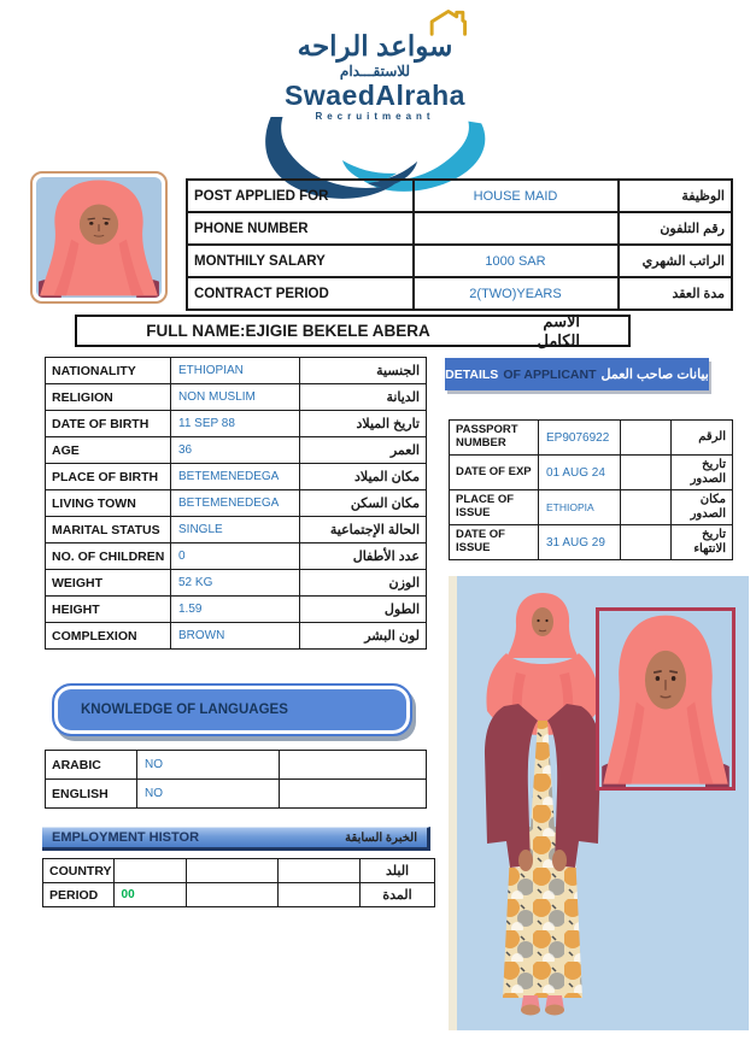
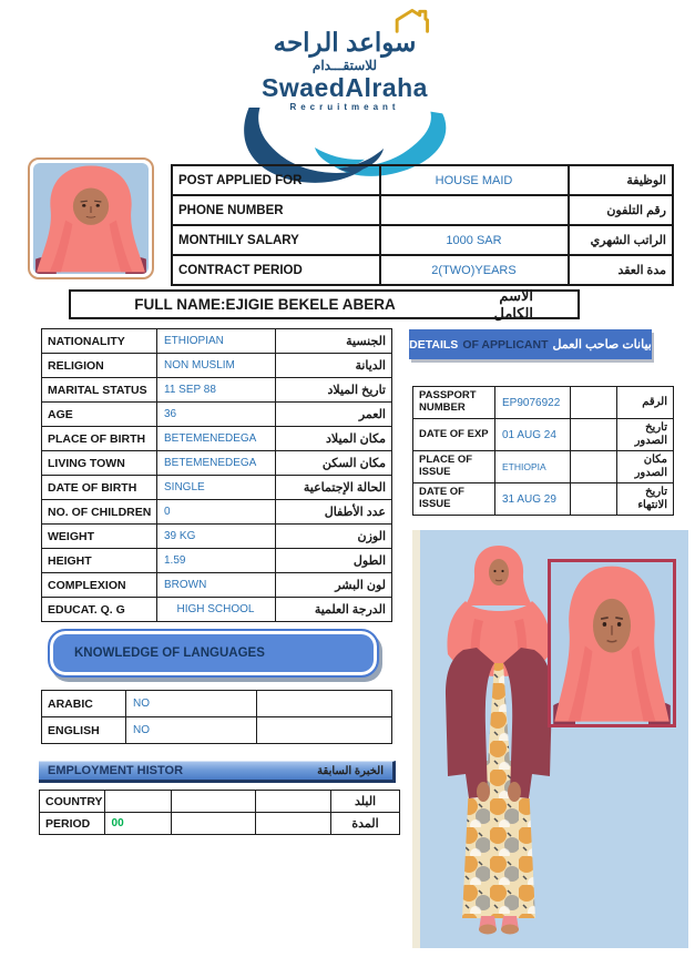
  سواعد الراحه
  للاستقـــدام
  SwaedAlraha
  Recruitmeant
  POST APPLIED FOR	HOUSE MAID	الوظيفة
  PHONE NUMBER		رقم التلفون
  MONTHILY SALARY	1000 SAR	الراتب الشهري
  CONTRACT PERIOD	2(TWO)YEARS	مدة العقد
  FULL NAME:EJIGIE BEKELE ABERA
  الاسم الكامل
  NATIONALITY	ETHIOPIAN	الجنسية
  RELIGION	NON MUSLIM	الديانة
- DATE OF BIRTH	11 SEP 88	تاريخ الميلاد
+ MARITAL STATUS	11 SEP 88	تاريخ الميلاد
  AGE	36	العمر
  PLACE OF BIRTH	BETEMENEDEGA	مكان الميلاد
  LIVING TOWN	BETEMENEDEGA	مكان السكن
- MARITAL STATUS	SINGLE	الحالة الإجتماعية
+ DATE OF BIRTH	SINGLE	الحالة الإجتماعية
  NO. OF CHILDREN	0	عدد الأطفال
- WEIGHT	52 KG	الوزن
+ WEIGHT	39 KG	الوزن
  HEIGHT	1.59	الطول
  COMPLEXION	BROWN	لون البشر
+ EDUCAT. Q. G	HIGH SCHOOL	الدرجة العلمية
  DETAILS
  OF APPLICANT
  بيانات صاحب العمل
  PASSPORT NUMBER	EP9076922		الرقم
  DATE OF EXP	01 AUG 24		تاريخ الصدور
  PLACE OF ISSUE	ETHIOPIA		مكان الصدور
  DATE OF ISSUE	31 AUG 29		تاريخ الانتهاء
  KNOWLEDGE OF LANGUAGES
  ARABIC	NO
  ENGLISH	NO
  EMPLOYMENT HISTOR
  الخبرة السابقة
  COUNTRY				البلد
  PERIOD	00			المدة
